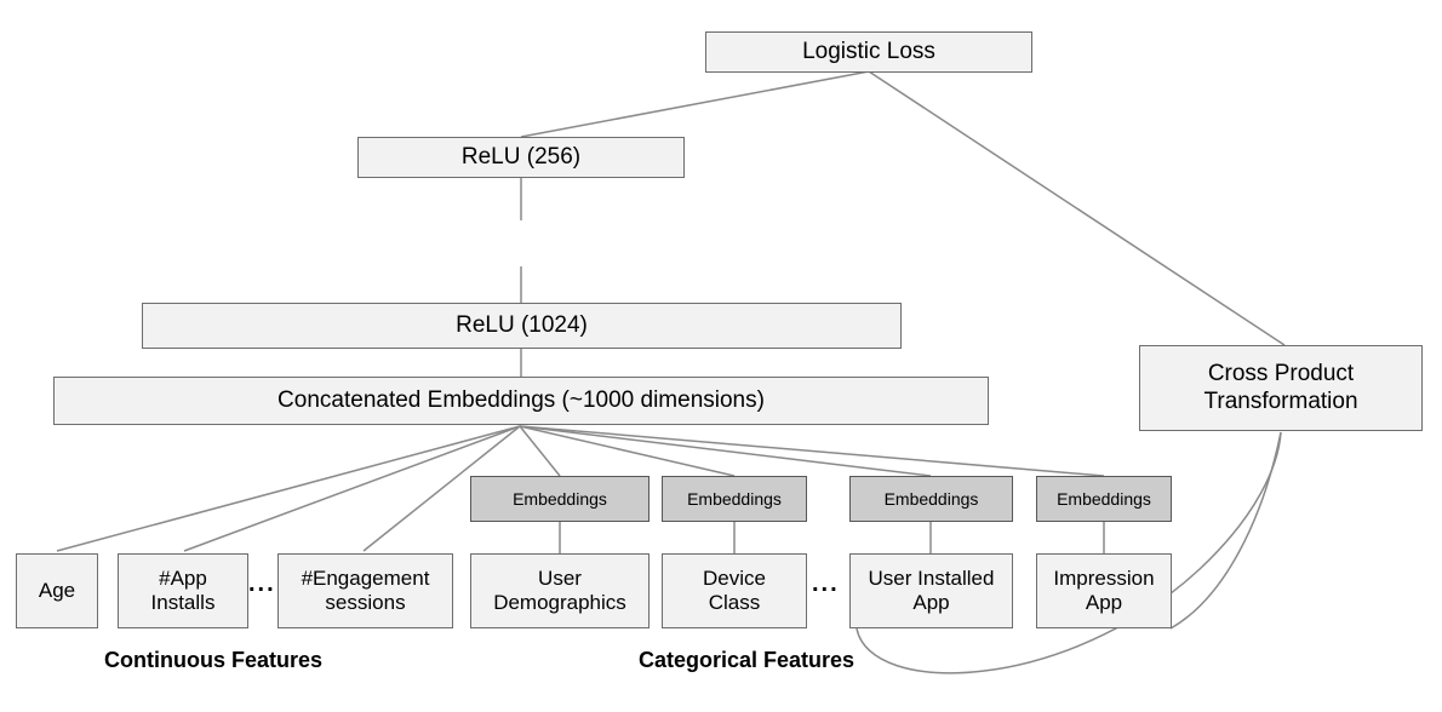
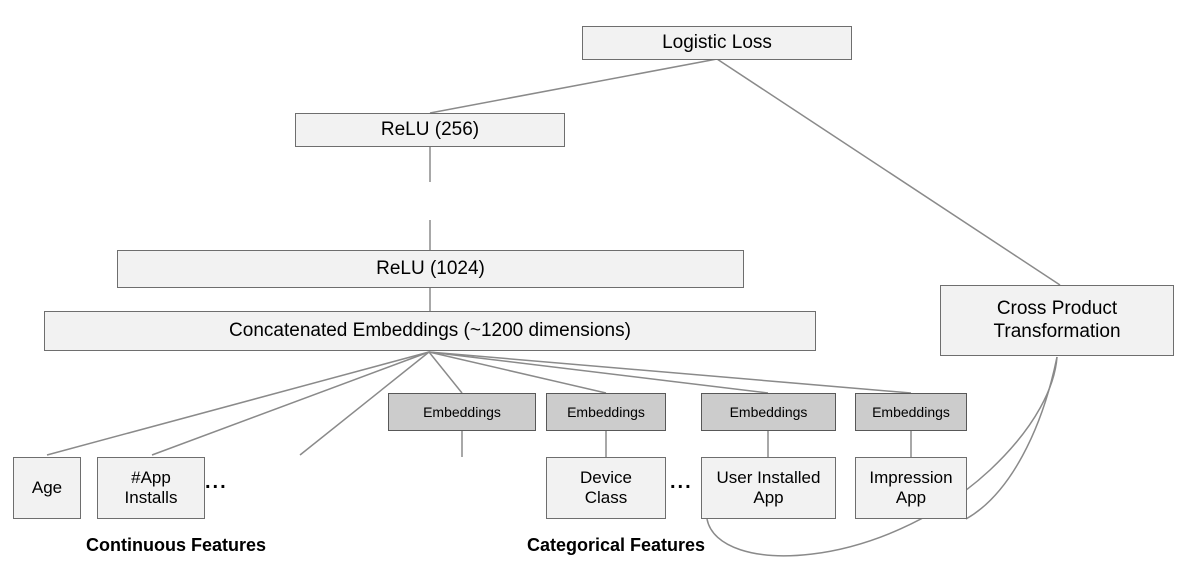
  Logistic Loss
  ReLU (256)
  ReLU (1024)
- Concatenated Embeddings (~1000 dimensions)
+ Concatenated Embeddings (~1200 dimensions)
  Cross Product
  Transformation
  Embeddings
  Embeddings
  Embeddings
  Embeddings
  Age
  #App
  Installs
  ...
- #Engagement
- sessions
- User
- Demographics
  Device
  Class
  ...
  User Installed
  App
  Impression
  App
  Continuous Features
  Categorical Features
